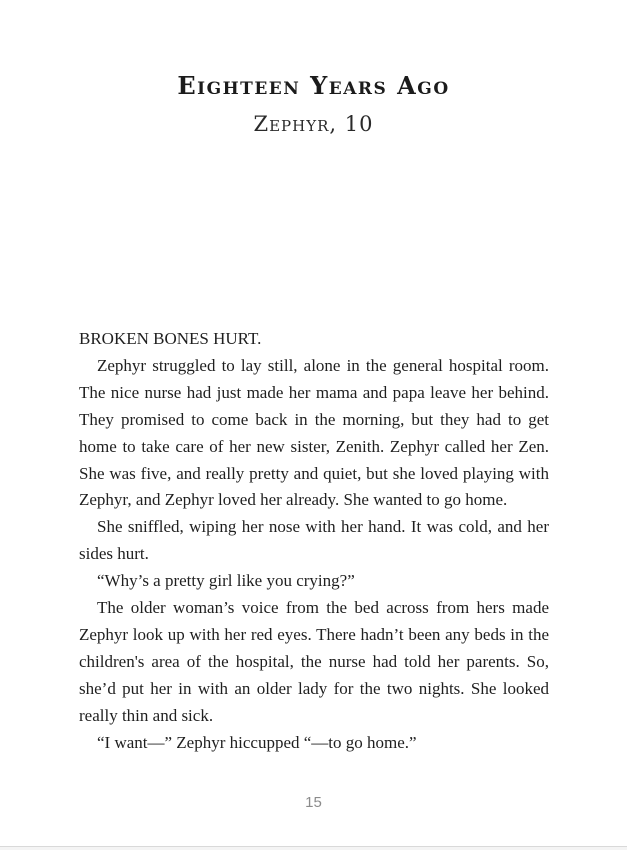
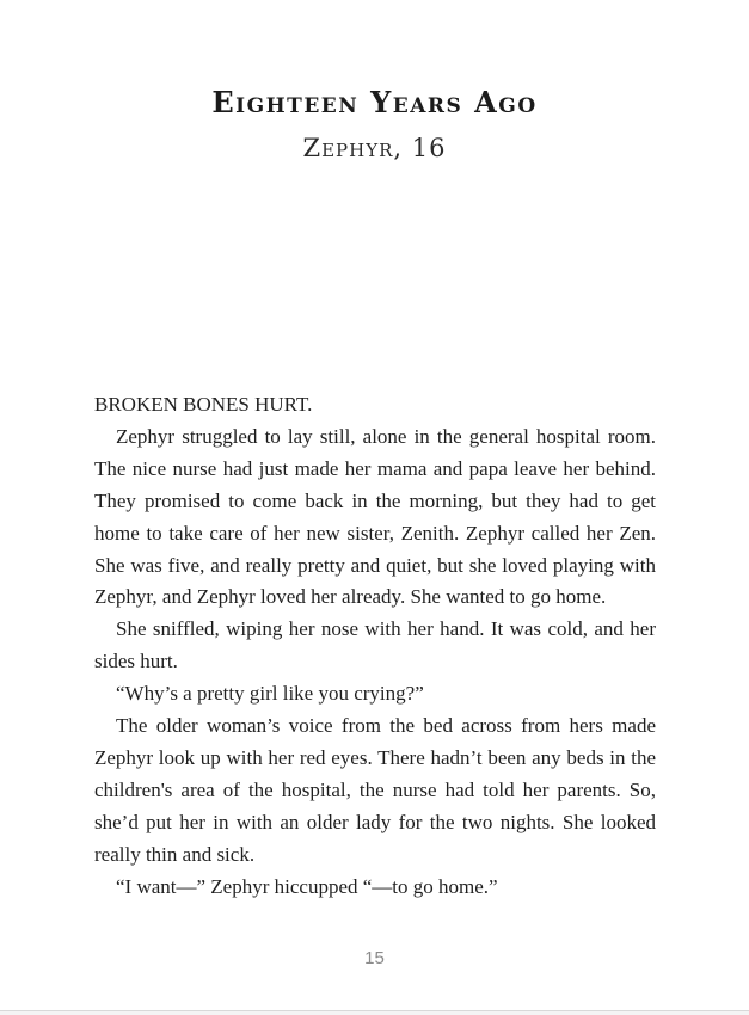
  Eighteen Years Ago
- Zephyr, 10
+ Zephyr, 16
  BROKEN BONES HURT.
  Zephyr struggled to lay still, alone in the general hospital room. The nice nurse had just made her mama and papa leave her behind. They promised to come back in the morning, but they had to get home to take care of her new sister, Zenith. Zephyr called her Zen. She was five, and really pretty and quiet, but she loved playing with Zephyr, and Zephyr loved her already. She wanted to go home.
  She sniffled, wiping her nose with her hand. It was cold, and her sides hurt.
  “Why’s a pretty girl like you crying?”
  The older woman’s voice from the bed across from hers made Zephyr look up with her red eyes. There hadn’t been any beds in the children's area of the hospital, the nurse had told her parents. So, she’d put her in with an older lady for the two nights. She looked really thin and sick.
  “I want—” Zephyr hiccupped “—to go home.”
  15
